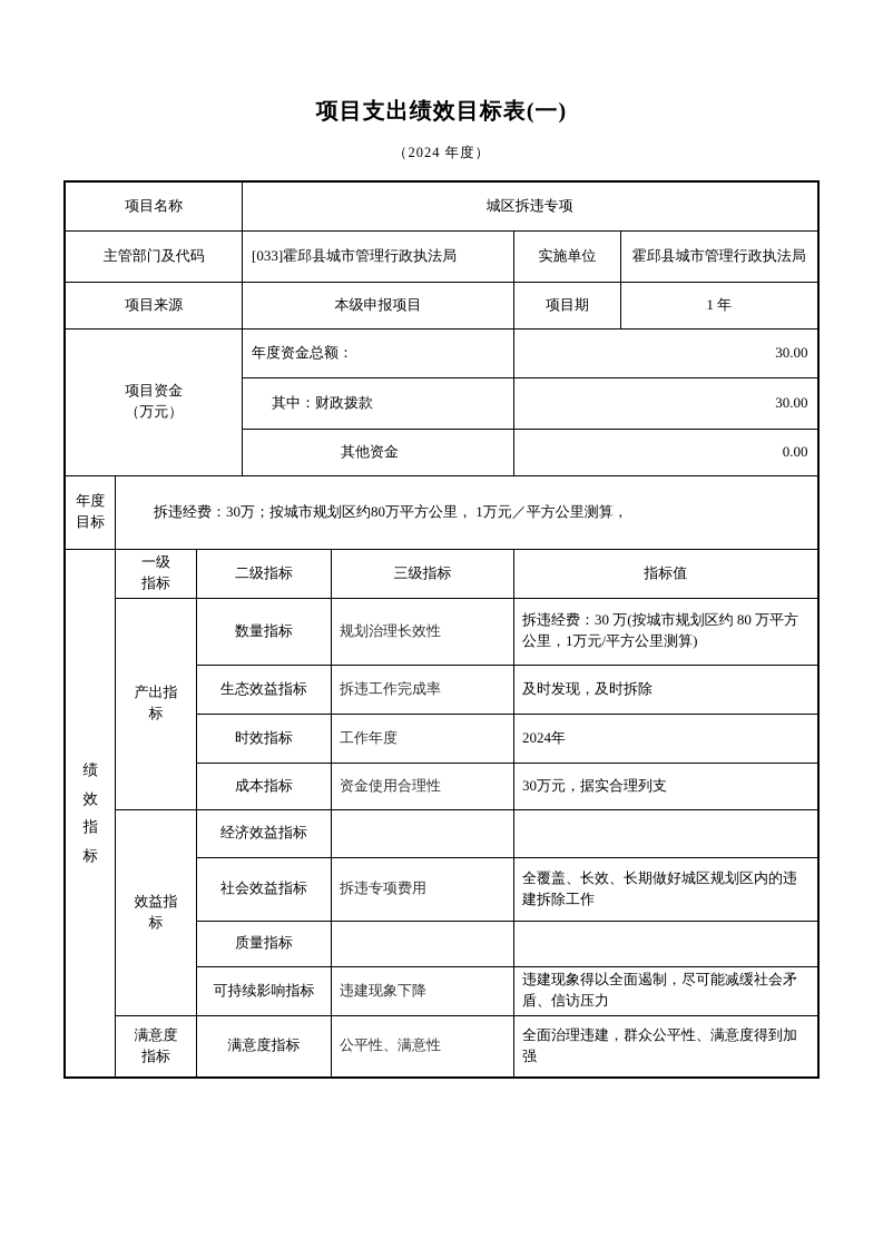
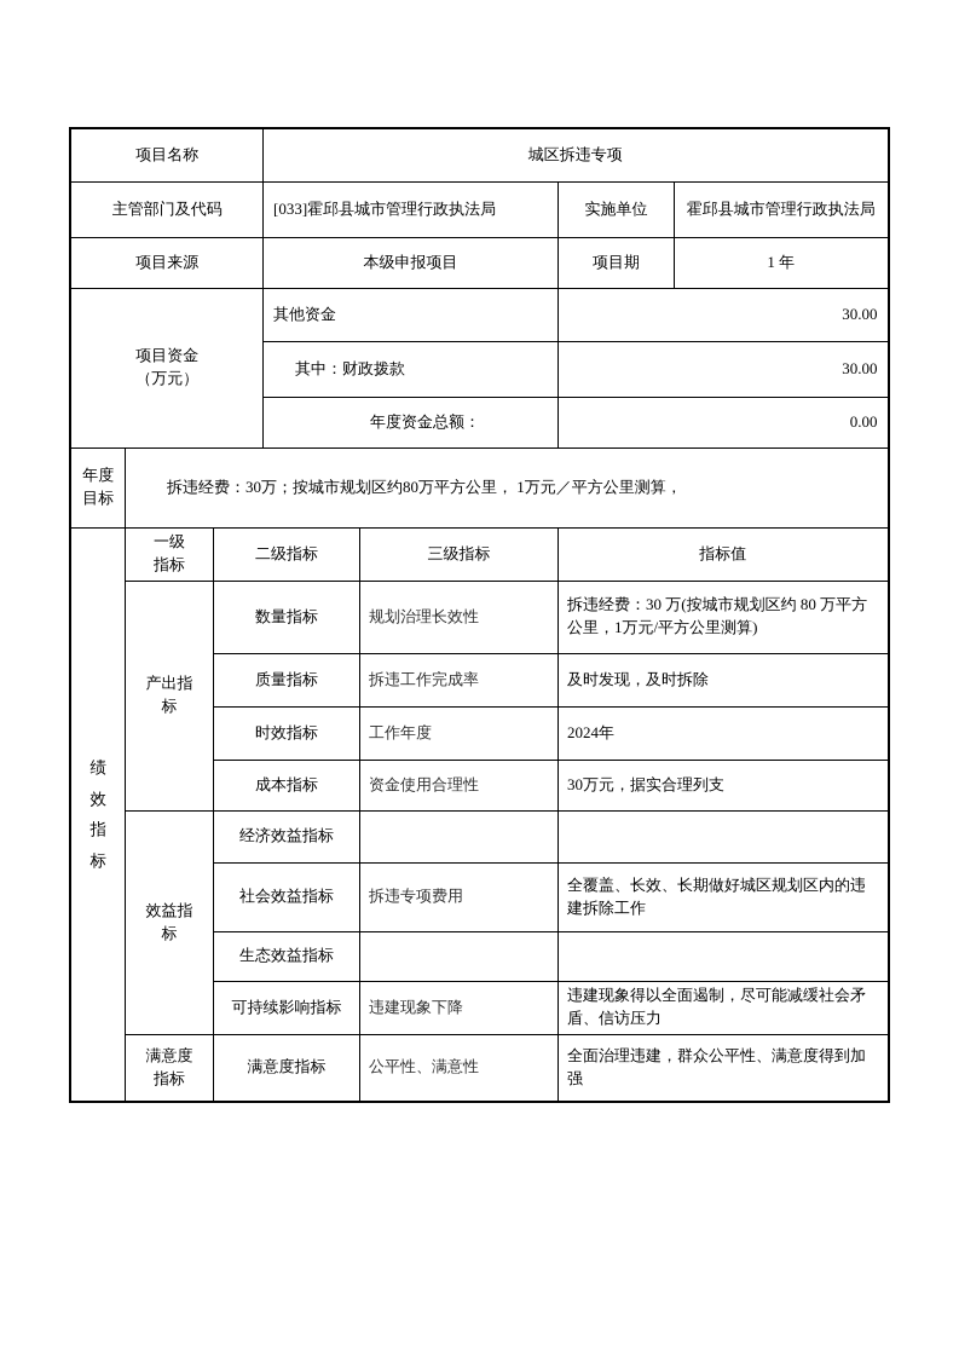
- 项目支出绩效目标表(一)
- （2024 年度）
  项目名称	城区拆违专项
  主管部门及代码	[033]霍邱县城市管理行政执法局	实施单位	霍邱县城市管理行政执法局
  项目来源	本级申报项目	项目期	1 年
- 项目资金 （万元）	年度资金总额：	30.00
+ 项目资金 （万元）	其他资金	30.00
  其中：财政拨款	30.00
- 其他资金	0.00
+ 年度资金总额：	0.00
  年度 目标	拆违经费：30万；按城市规划区约80万平方公里， 1万元／平方公里测算，
  绩 效 指 标	一级 指标	二级指标	三级指标	指标值
  产出指 标	数量指标	规划治理长效性	拆违经费：30 万(按城市规划区约 80 万平方公里，1万元/平方公里测算)
- 生态效益指标	拆违工作完成率	及时发现，及时拆除
+ 质量指标	拆违工作完成率	及时发现，及时拆除
  时效指标	工作年度	2024年
  成本指标	资金使用合理性	30万元，据实合理列支
  效益指 标	经济效益指标
  社会效益指标	拆违专项费用	全覆盖、长效、长期做好城区规划区内的违建拆除工作
- 质量指标
+ 生态效益指标
  可持续影响指标	违建现象下降	违建现象得以全面遏制，尽可能减缓社会矛盾、信访压力
  满意度 指标	满意度指标	公平性、满意性	全面治理违建，群众公平性、满意度得到加强
